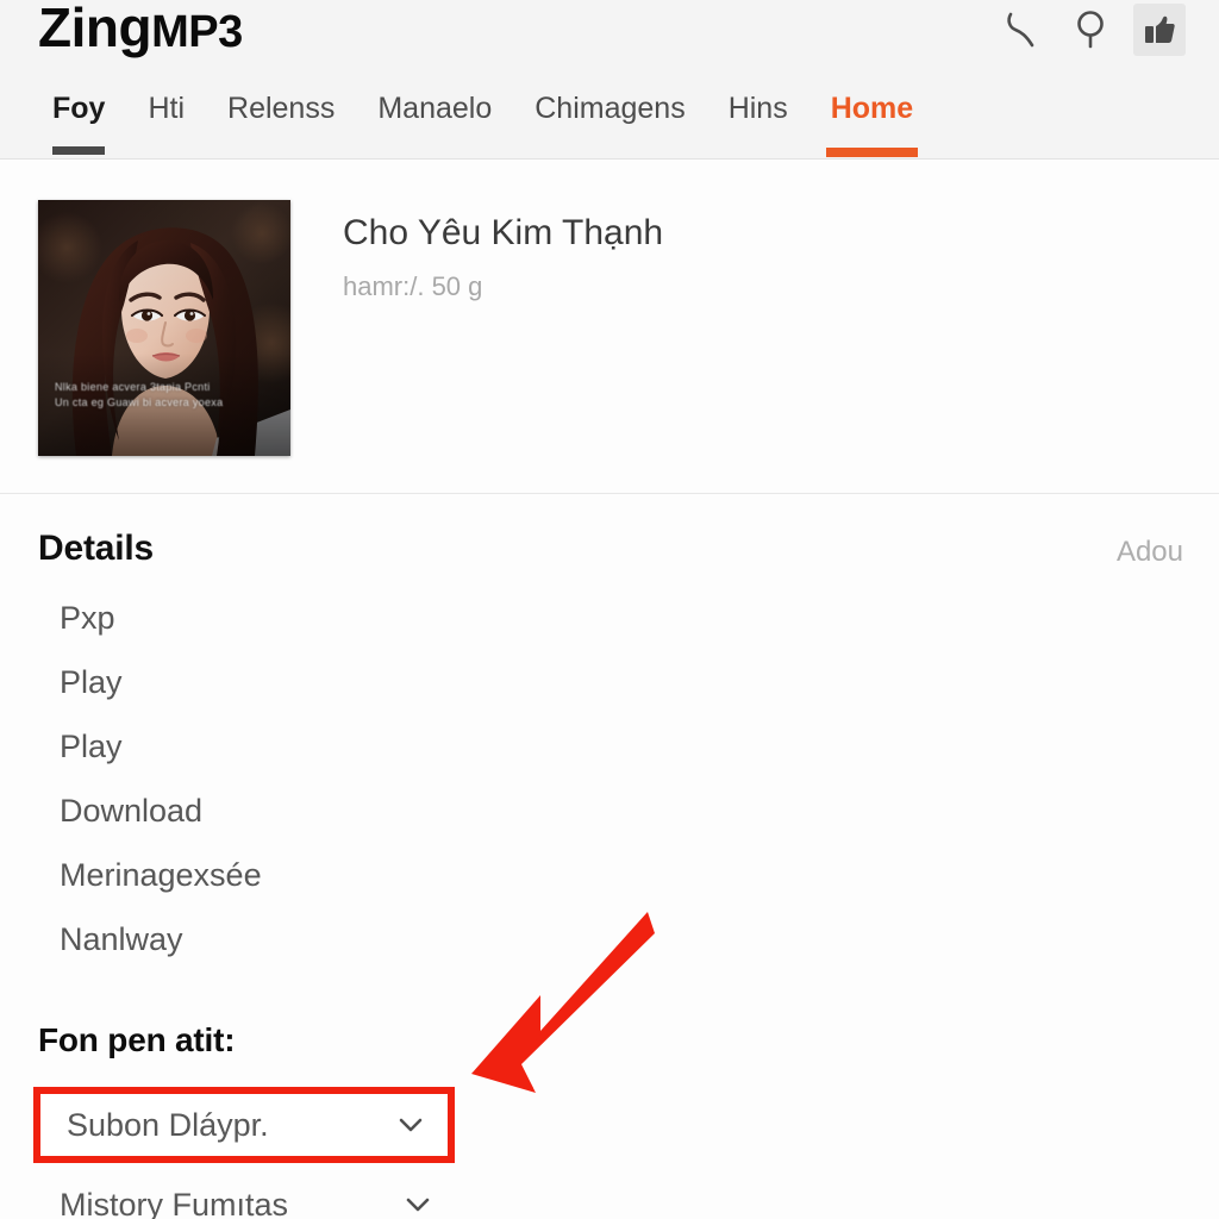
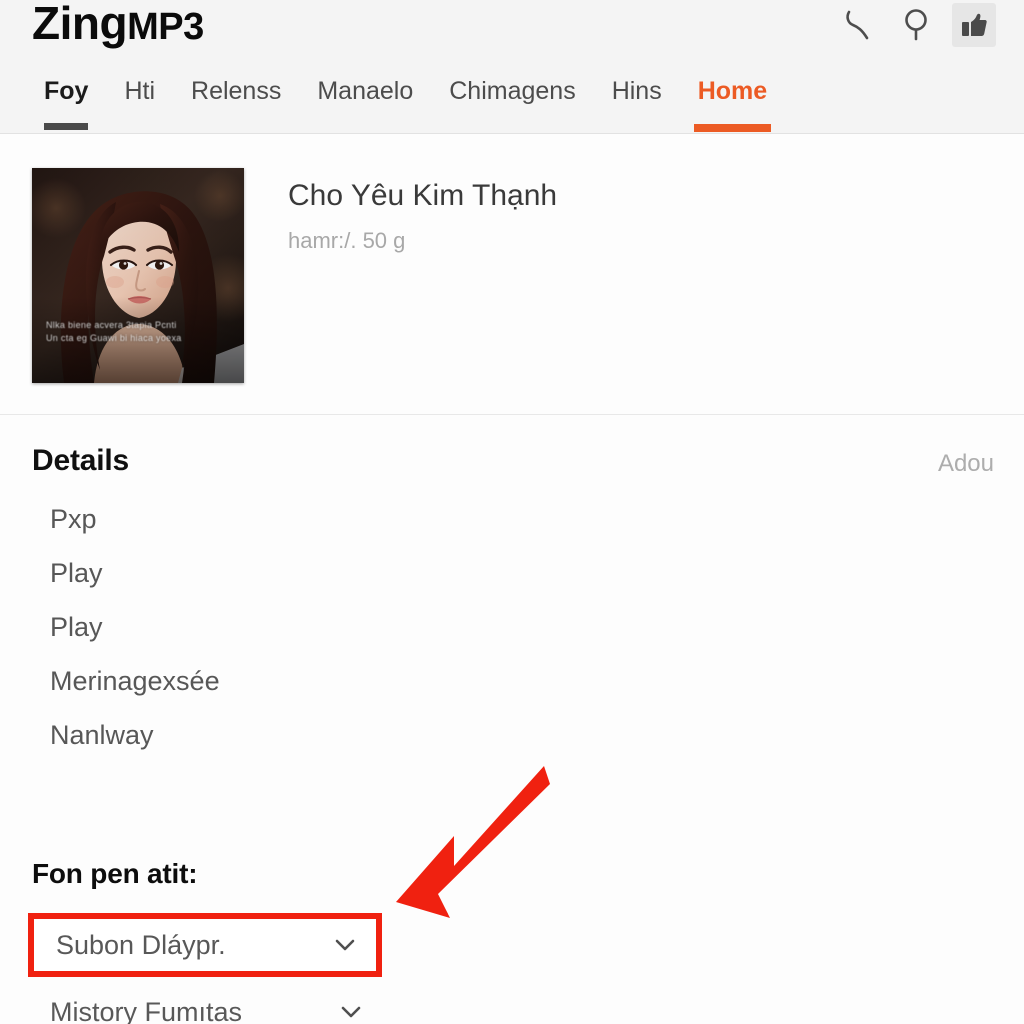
  ZingMP3
  Foy
  Hti
  Relenss
  Manaelo
  Chimagens
  Hins
  Home
  Nlka biene acvera 3tapia Pcnti
- Un cta eg Guawi bi acvera yoexa
+ Un cta eg Guawi bi hiaca yoexa
  Cho Yêu Kim Thạnh
  hamr:/. 50 g
  Details
  Adou
  Pxp
  Play
  Play
- Download
  Merinagexsée
  Nanlway
  Fon pen atit:
  Subon Dláypr.
  Mistory Fumıtas
